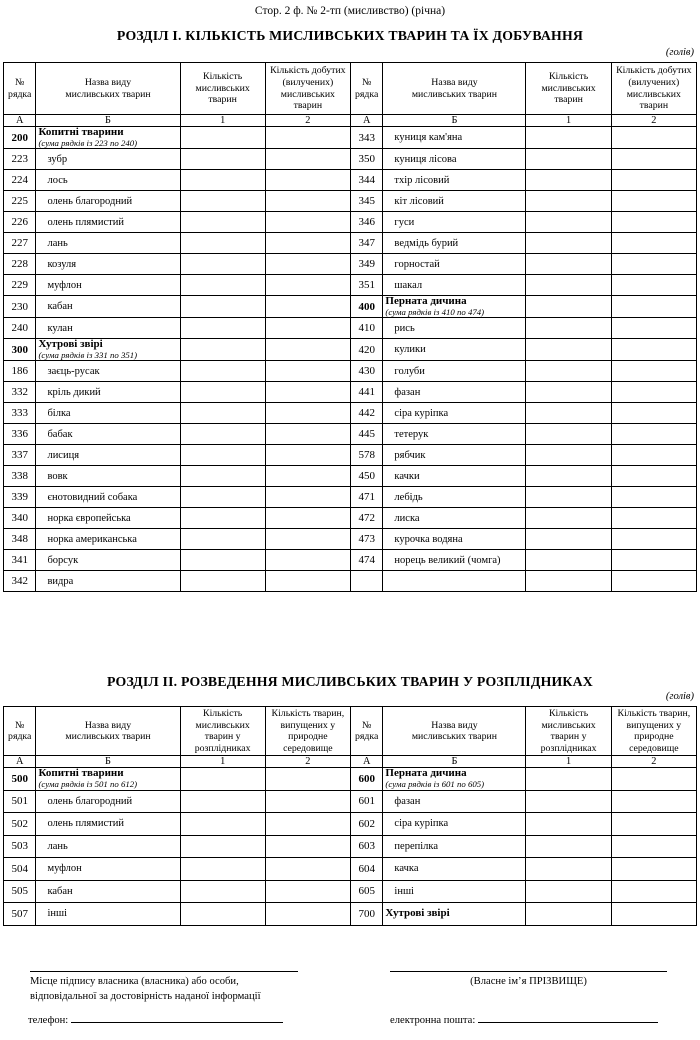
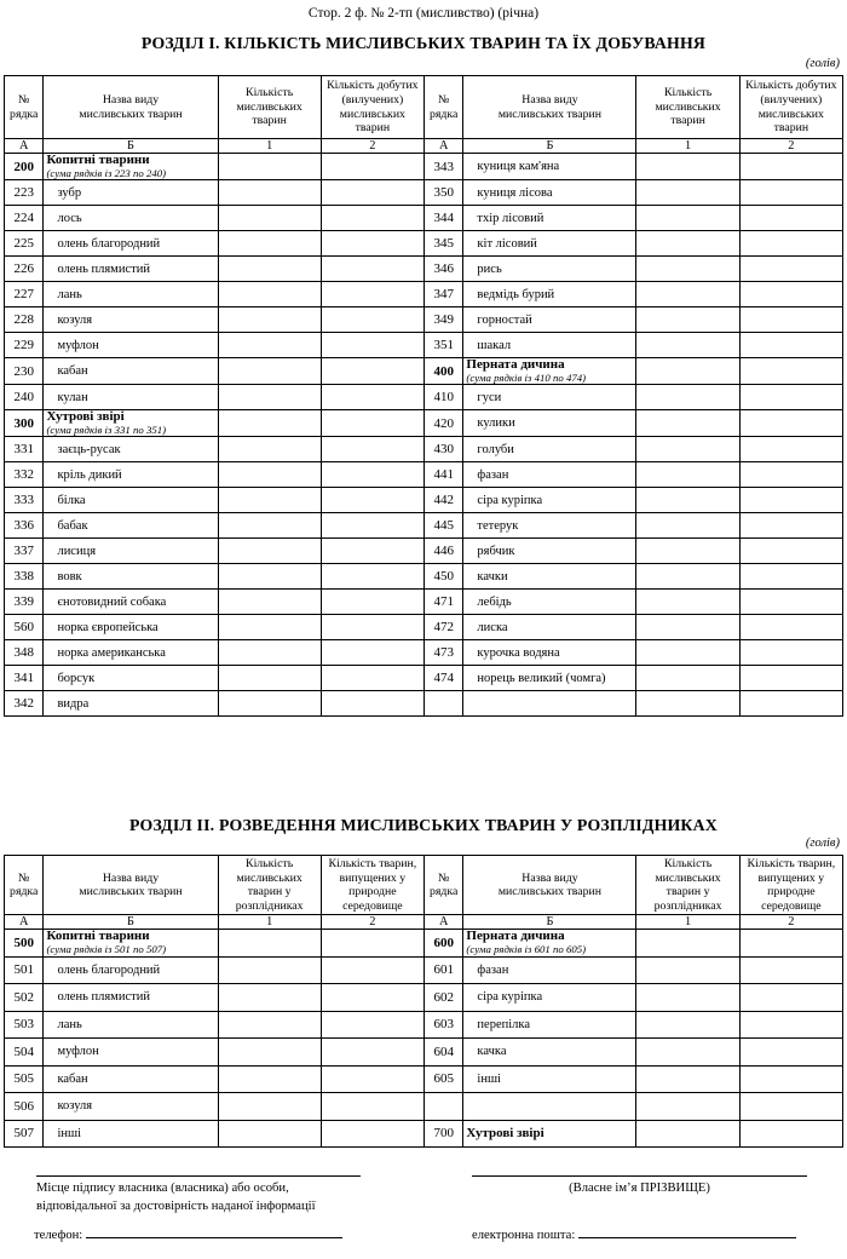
  Стор. 2 ф. № 2-тп (мисливство) (річна)
  РОЗДІЛ І. КІЛЬКІСТЬ МИСЛИВСЬКИХ ТВАРИН ТА ЇХ ДОБУВАННЯ
  (голів)
  № рядка	Назва виду мисливських тварин	Кількість мисливських тварин	Кількість добутих (вилучених) мисливських тварин	№ рядка	Назва виду мисливських тварин	Кількість мисливських тварин	Кількість добутих (вилучених) мисливських тварин
  А	Б	1	2	А	Б	1	2
  200	Копитні тварини(сума рядків із 223 по 240)			343	куниця кам'яна
  223	зубр			350	куниця лісова
  224	лось			344	тхір лісовий
  225	олень благородний			345	кіт лісовий
- 226	олень плямистий			346	гуси
+ 226	олень плямистий			346	рись
  227	лань			347	ведмідь бурий
  228	козуля			349	горностай
  229	муфлон			351	шакал
  230	кабан			400	Перната дичина(сума рядків із 410 по 474)
- 240	кулан			410	рись
+ 240	кулан			410	гуси
  300	Хутрові звірі(сума рядків із 331 по 351)			420	кулики
- 186	заєць-русак			430	голуби
+ 331	заєць-русак			430	голуби
  332	кріль дикий			441	фазан
  333	білка			442	сіра куріпка
  336	бабак			445	тетерук
- 337	лисиця			578	рябчик
+ 337	лисиця			446	рябчик
  338	вовк			450	качки
  339	єнотовидний собака			471	лебідь
- 340	норка європейська			472	лиска
+ 560	норка європейська			472	лиска
  348	норка американська			473	курочка водяна
  341	борсук			474	норець великий (чомга)
  342	видра
  РОЗДІЛ ІІ. РОЗВЕДЕННЯ МИСЛИВСЬКИХ ТВАРИН У РОЗПЛІДНИКАХ
  (голів)
  № рядка	Назва виду мисливських тварин	Кількість мисливських тварин у розплідниках	Кількість тварин, випущених у природне середовище	№ рядка	Назва виду мисливських тварин	Кількість мисливських тварин у розплідниках	Кількість тварин, випущених у природне середовище
  А	Б	1	2	А	Б	1	2
- 500	Копитні тварини(сума рядків із 501 по 612)			600	Перната дичина(сума рядків із 601 по 605)
+ 500	Копитні тварини(сума рядків із 501 по 507)			600	Перната дичина(сума рядків із 601 по 605)
  501	олень благородний			601	фазан
  502	олень плямистий			602	сіра куріпка
  503	лань			603	перепілка
  504	муфлон			604	качка
  505	кабан			605	інші
+ 506	козуля
  507	інші			700	Хутрові звірі
  Місце підпису власника (власника) або особи,
  відповідальної за достовірність наданої інформації
  телефон:
  (Власне ім’я ПРІЗВИЩЕ)
  електронна пошта:
